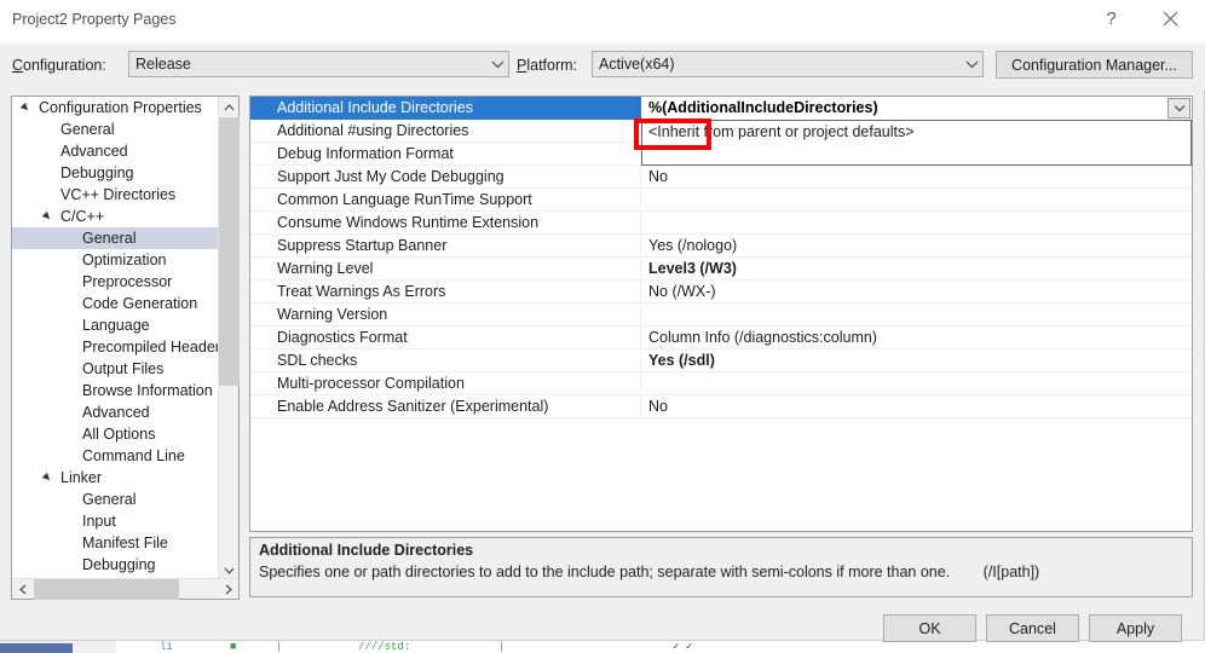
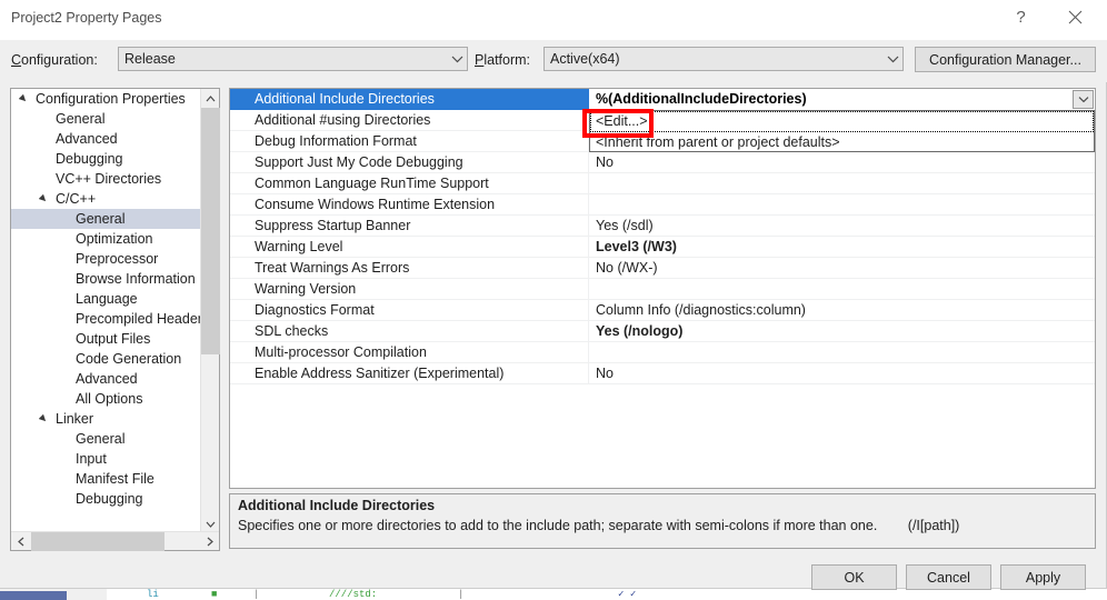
  li
  ■
  |
  ////std:
  |
  ✓ ✓
  Project2 Property Pages
  ?
  Configuration:
  Platform:
  Release
  Active(x64)
  Configuration Manager...
  Configuration Properties
  General
  Advanced
  Debugging
  VC++ Directories
  C/C++
  General
  Optimization
  Preprocessor
- Code Generation
+ Browse Information
  Language
  Precompiled Heade
  Output Files
- Browse Information
+ Code Generation
  Advanced
  All Options
- Command Line
  Linker
  General
  Input
  Manifest File
  Debugging
  Additional Include Directories
  %(AdditionalIncludeDirectories)
  Additional #using Directories
  Debug Information Format
  Support Just My Code Debugging
  No
  Common Language RunTime Support
  Consume Windows Runtime Extension
  Suppress Startup Banner
- Yes (/nologo)
+ Yes (/sdl)
  Warning Level
  Level3 (/W3)
  Treat Warnings As Errors
  No (/WX-)
  Warning Version
  Diagnostics Format
  Column Info (/diagnostics:column)
  SDL checks
- Yes (/sdl)
+ Yes (/nologo)
  Multi-processor Compilation
  Enable Address Sanitizer (Experimental)
  No
+ <Edit...>
  <Inherit from parent or project defaults>
  Additional Include Directories
- Specifies one or path directories to add to the include path; separate with semi-colons if more than one. (/I[path])
+ Specifies one or more directories to add to the include path; separate with semi-colons if more than one. (/I[path])
  OK
  Cancel
  Apply
